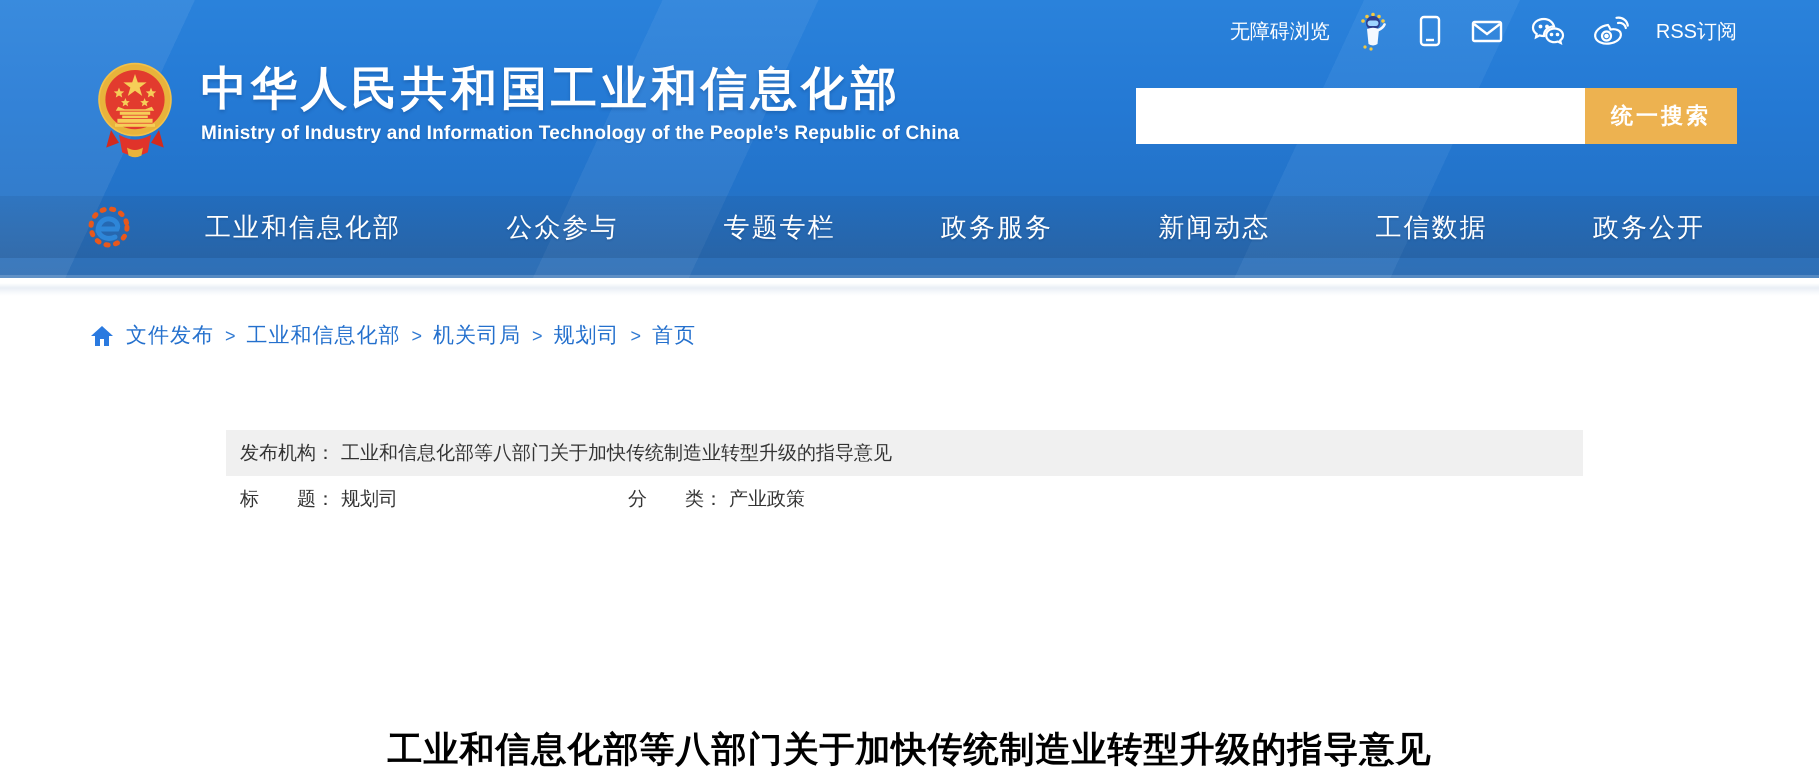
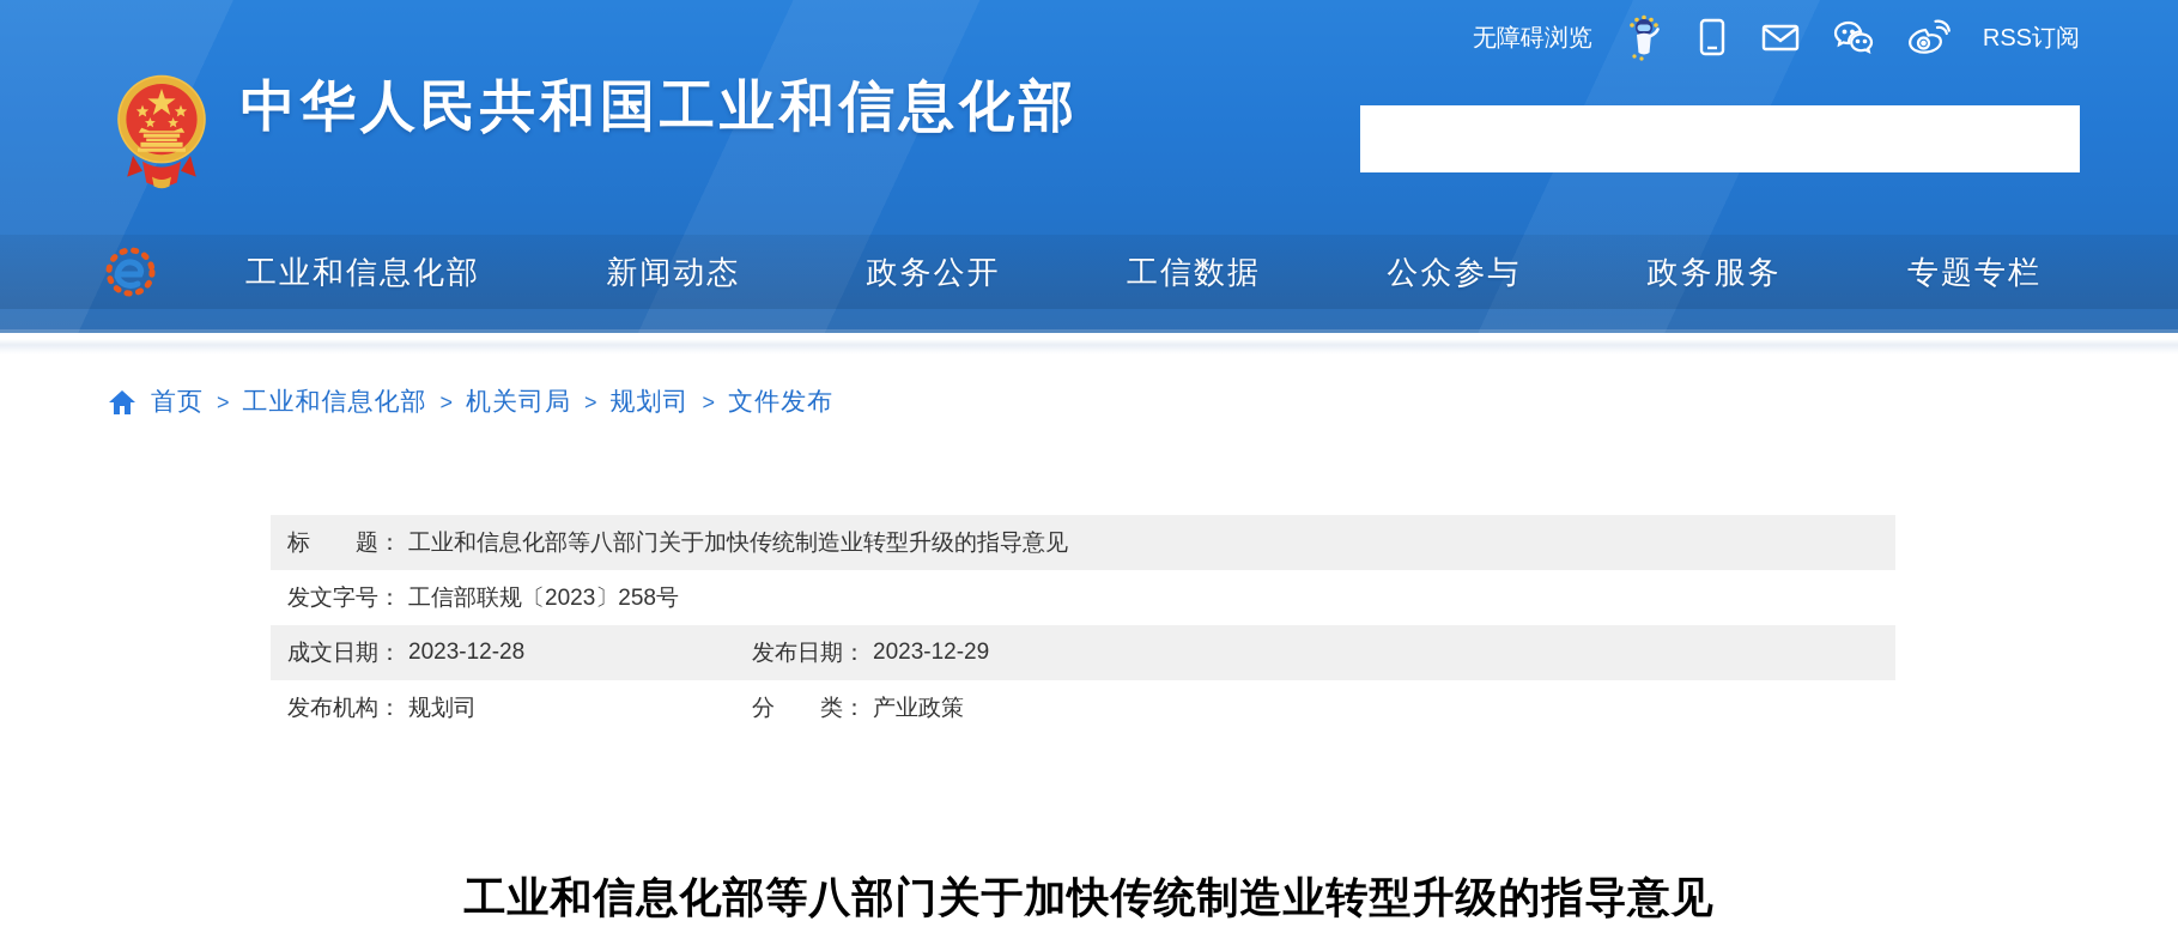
  无障碍浏览
  RSS订阅
  中华人民共和国工业和信息化部
- Ministry of Industry and Information Technology of the People’s Republic of China
- 统一搜索
  工业和信息化部
- 公众参与
+ 新闻动态
- 专题专栏
+ 政务公开
- 政务服务
+ 工信数据
- 新闻动态
+ 公众参与
- 工信数据
+ 政务服务
- 政务公开
+ 专题专栏
- 文件发布
+ 首页
  >
  工业和信息化部
  >
  机关司局
  >
  规划司
  >
- 首页
+ 文件发布
- 发布机构：
+ 标 题：
  工业和信息化部等八部门关于加快传统制造业转型升级的指导意见
+ 发文字号：
+ 工信部联规〔2023〕258号
+ 成文日期：
+ 2023-12-28
+ 发布日期：
+ 2023-12-29
- 标 题：
+ 发布机构：
  规划司
  分 类：
  产业政策
  工业和信息化部等八部门关于加快传统制造业转型升级的指导意见
